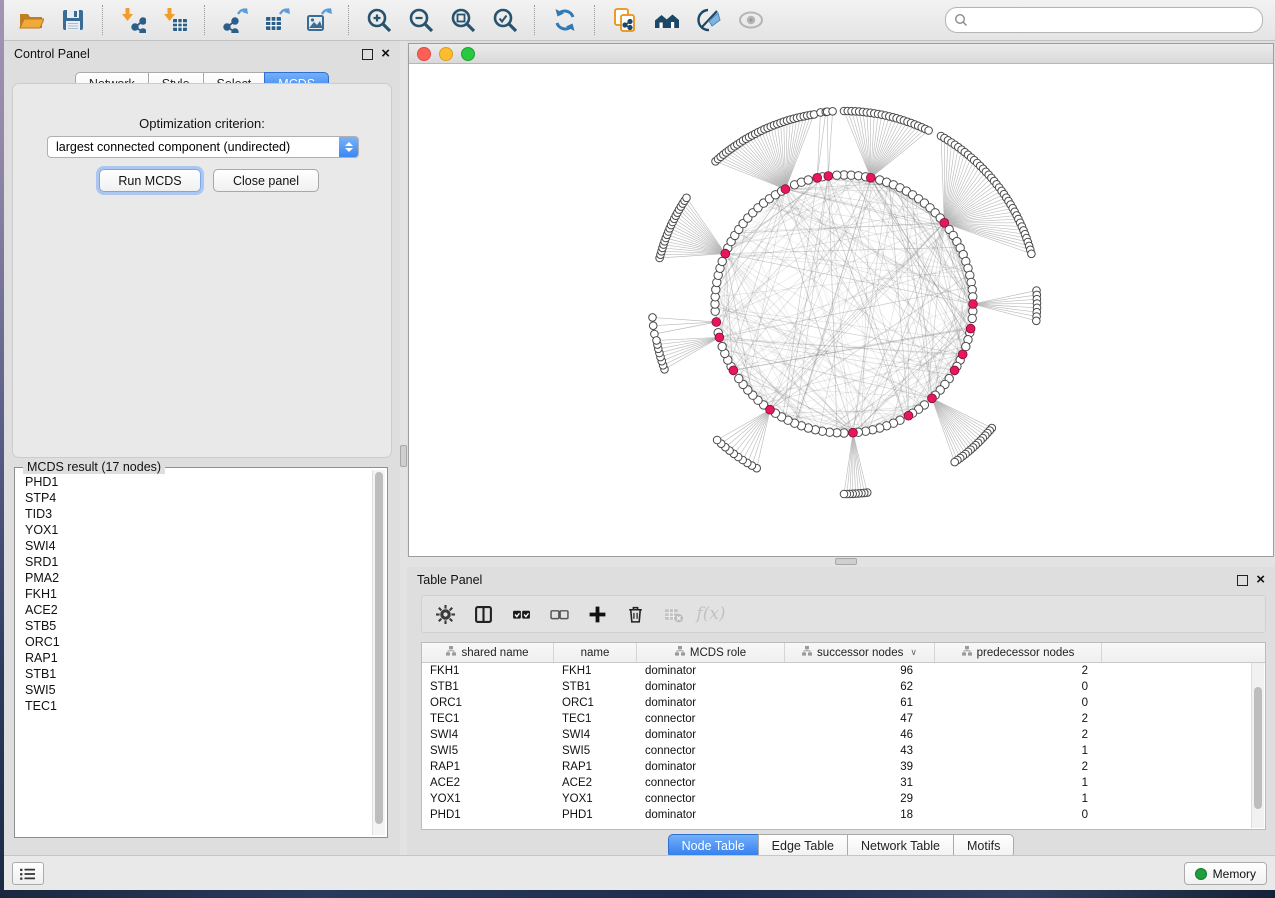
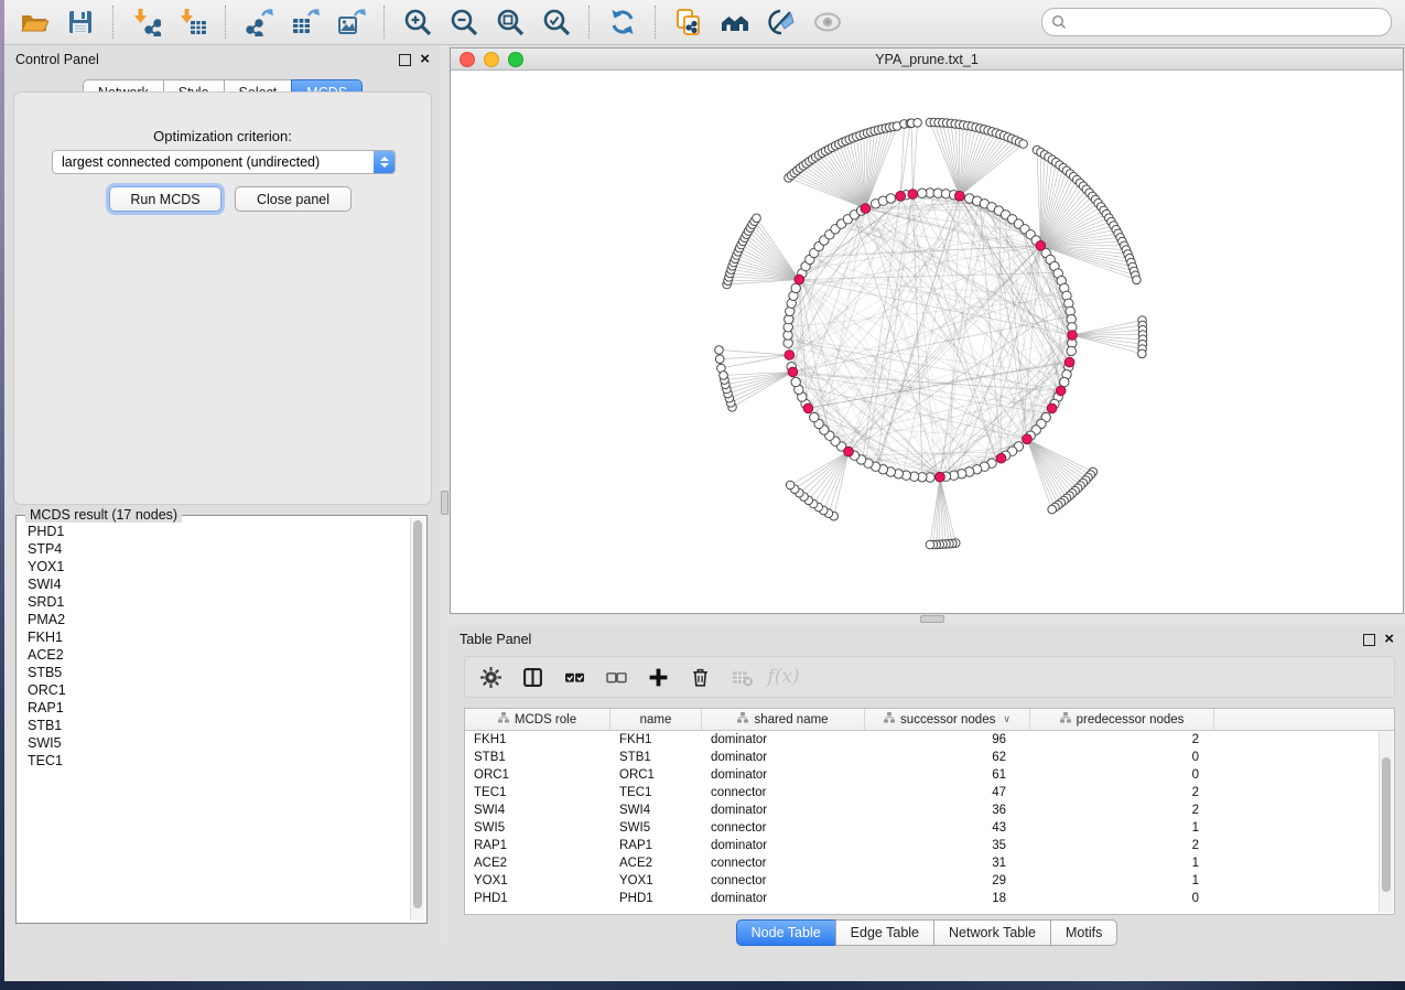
  Control Panel
  ×
  Optimization criterion:
  largest connected component (undirected)
  Run MCDS
  Close panel
  MCDS result (17 nodes)
  PHD1
  STP4
- TID3
  YOX1
  SWI4
  SRD1
  PMA2
  FKH1
  ACE2
  STB5
  ORC1
  RAP1
  STB1
  SWI5
  TEC1
+ YPA_prune.txt_1
  Table Panel
  ×
  f(x)
- shared name
+ MCDS role
  name
- MCDS role
+ shared name
  successor nodes
  ∨
  predecessor nodes
  FKH1
  FKH1
  dominator
  96
  2
  STB1
  STB1
  dominator
  62
  0
  ORC1
  ORC1
  dominator
  61
  0
  TEC1
  TEC1
  connector
  47
  2
  SWI4
  SWI4
  dominator
- 46
+ 36
  2
  SWI5
  SWI5
  connector
  43
  1
  RAP1
  RAP1
  dominator
- 39
+ 35
  2
  ACE2
  ACE2
  connector
  31
  1
  YOX1
  YOX1
  connector
  29
  1
  PHD1
  PHD1
  dominator
  18
  0
  Node Table
  Edge Table
  Network Table
  Motifs
- Memory
